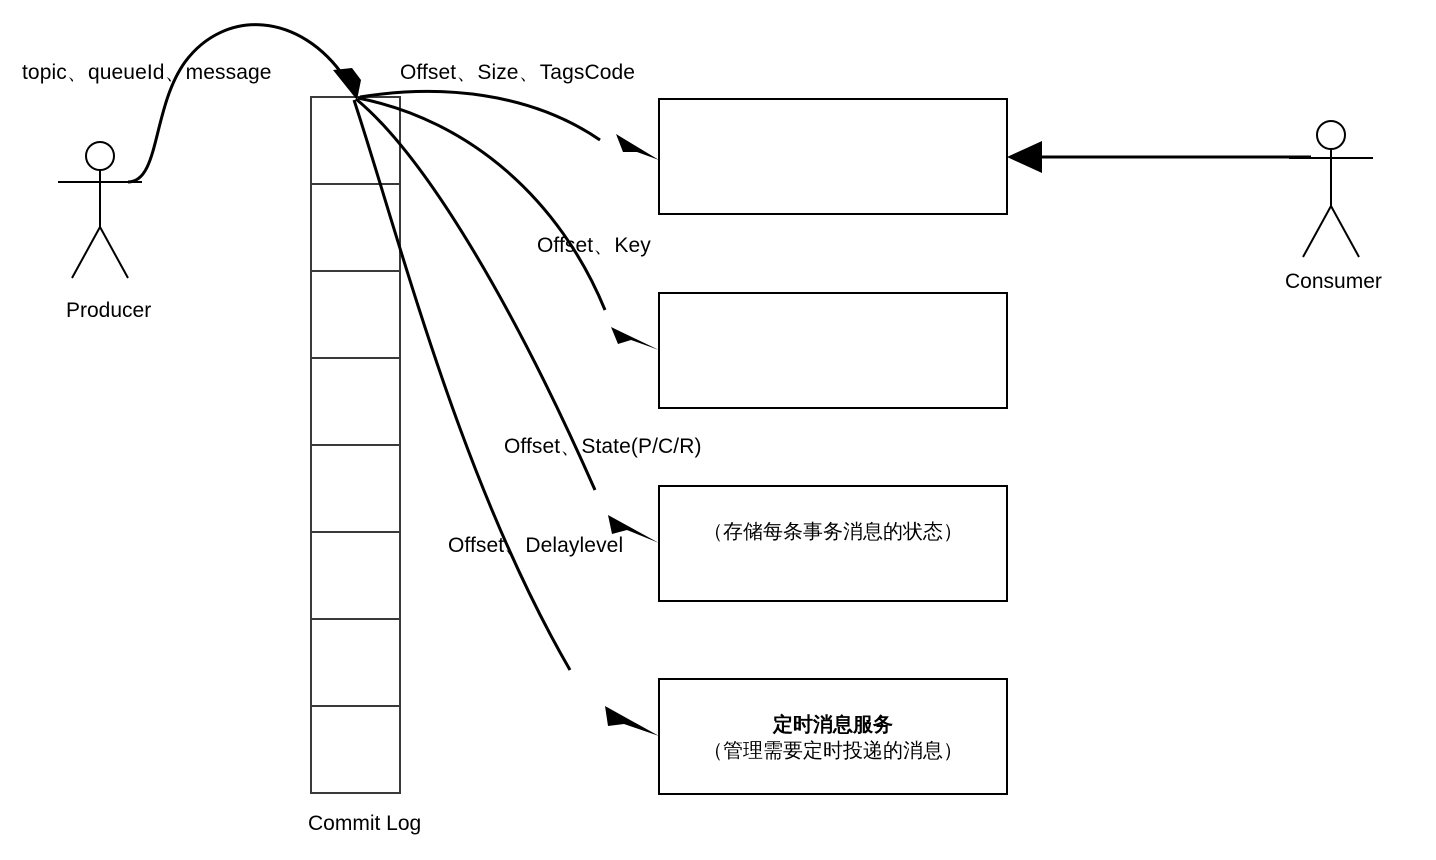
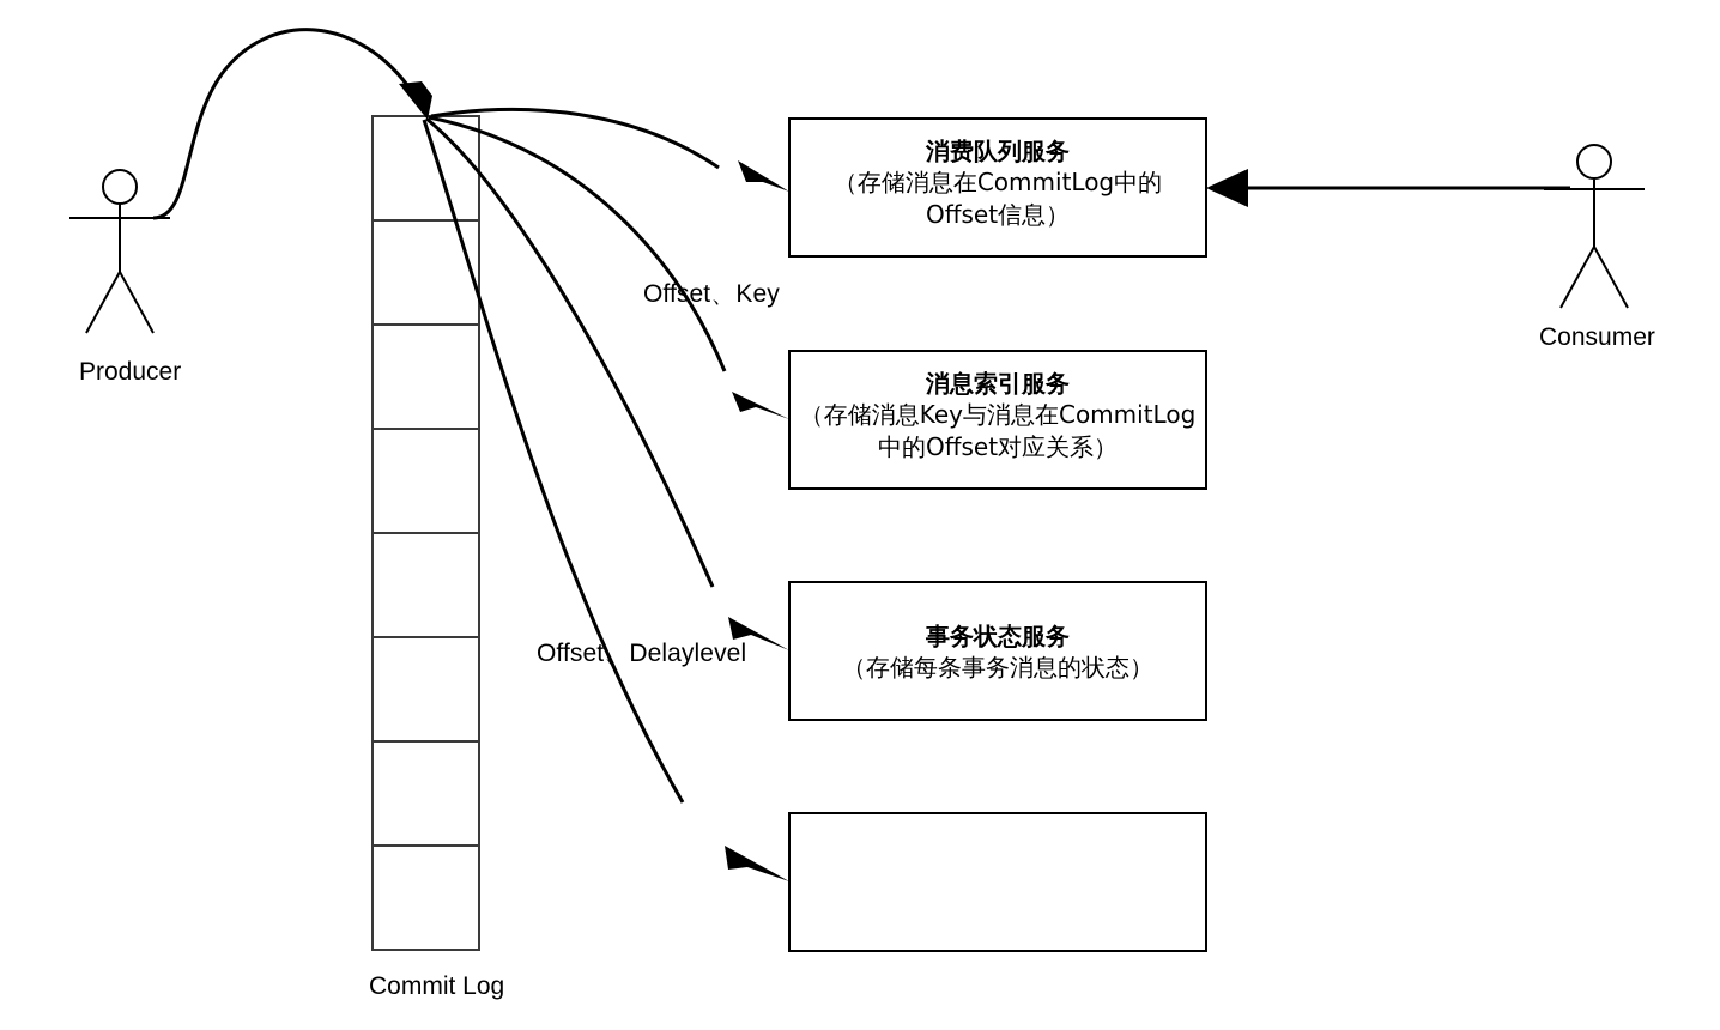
- topic、queueId、message
- Offset、Size、TagsCode
  Offset、Key
- Offset、State(P/C/R)
  Offset、Delaylevel
  Producer
  Consumer
  Commit Log
+ 消费队列服务
+ （存储消息在CommitLog中的Offset信息）
+ 消息索引服务
+ （存储消息Key与消息在CommitLog中的Offset对应关系）
+ 事务状态服务
  （存储每条事务消息的状态）
- 定时消息服务
- （管理需要定时投递的消息）
